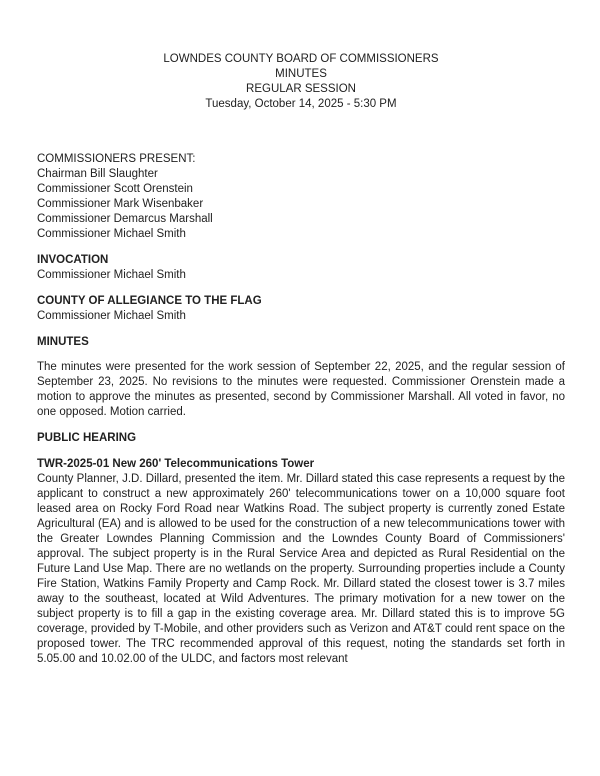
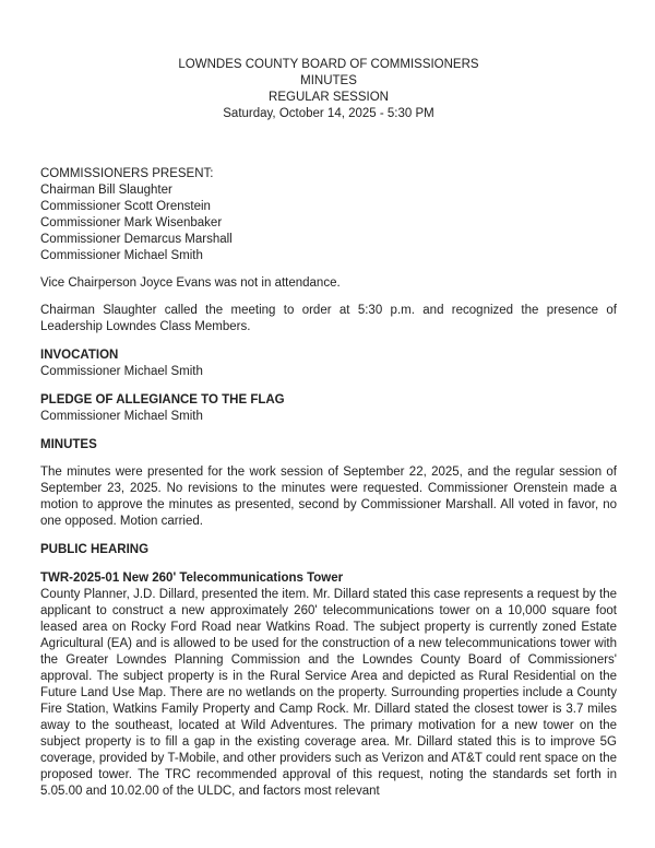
  LOWNDES COUNTY BOARD OF COMMISSIONERS
  MINUTES
  REGULAR SESSION
- Tuesday, October 14, 2025 - 5:30 PM
+ Saturday, October 14, 2025 - 5:30 PM
  COMMISSIONERS PRESENT:
  Chairman Bill Slaughter
  Commissioner Scott Orenstein
  Commissioner Mark Wisenbaker
  Commissioner Demarcus Marshall
  Commissioner Michael Smith
+ Vice Chairperson Joyce Evans was not in attendance.
+ Chairman Slaughter called the meeting to order at 5:30 p.m. and recognized the presence of Leadership Lowndes Class Members.
  INVOCATION
  Commissioner Michael Smith
- COUNTY OF ALLEGIANCE TO THE FLAG
+ PLEDGE OF ALLEGIANCE TO THE FLAG
  Commissioner Michael Smith
  MINUTES
  The minutes were presented for the work session of September 22, 2025, and the regular session of September 23, 2025. No revisions to the minutes were requested. Commissioner Orenstein made a motion to approve the minutes as presented, second by Commissioner Marshall. All voted in favor, no one opposed. Motion carried.
  PUBLIC HEARING
  TWR-2025-01 New 260' Telecommunications Tower
  County Planner, J.D. Dillard, presented the item. Mr. Dillard stated this case represents a request by the applicant to construct a new approximately 260' telecommunications tower on a 10,000 square foot leased area on Rocky Ford Road near Watkins Road. The subject property is currently zoned Estate Agricultural (EA) and is allowed to be used for the construction of a new telecommunications tower with the Greater Lowndes Planning Commission and the Lowndes County Board of Commissioners' approval. The subject property is in the Rural Service Area and depicted as Rural Residential on the Future Land Use Map. There are no wetlands on the property. Surrounding properties include a County Fire Station, Watkins Family Property and Camp Rock. Mr. Dillard stated the closest tower is 3.7 miles away to the southeast, located at Wild Adventures. The primary motivation for a new tower on the subject property is to fill a gap in the existing coverage area. Mr. Dillard stated this is to improve 5G coverage, provided by T-Mobile, and other providers such as Verizon and AT&T could rent space on the proposed tower. The TRC recommended approval of this request, noting the standards set forth in 5.05.00 and 10.02.00 of the ULDC, and factors most relevant
